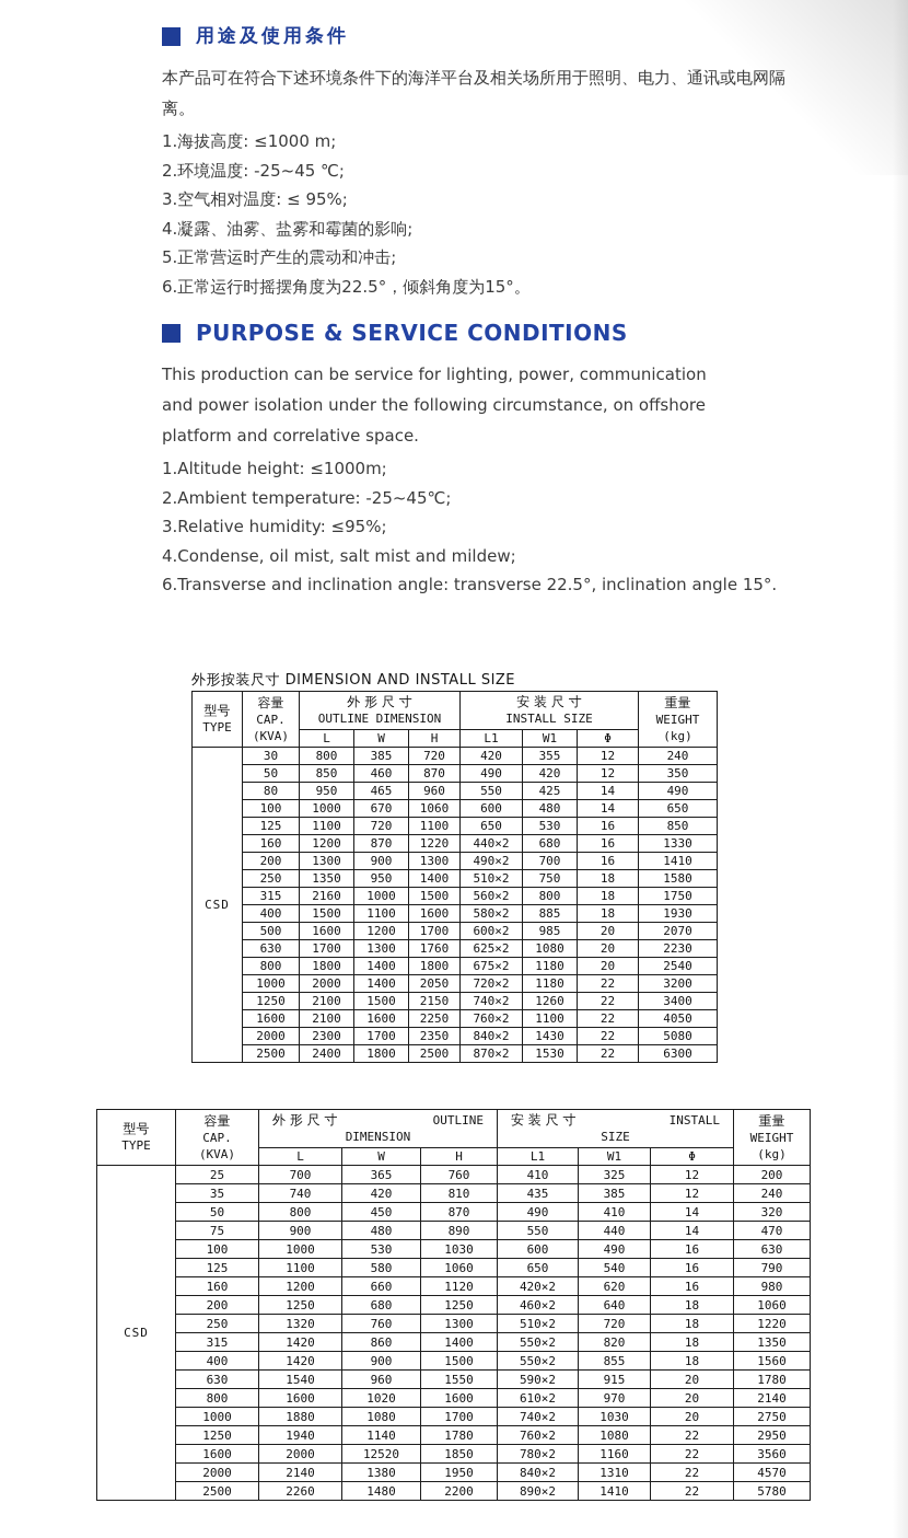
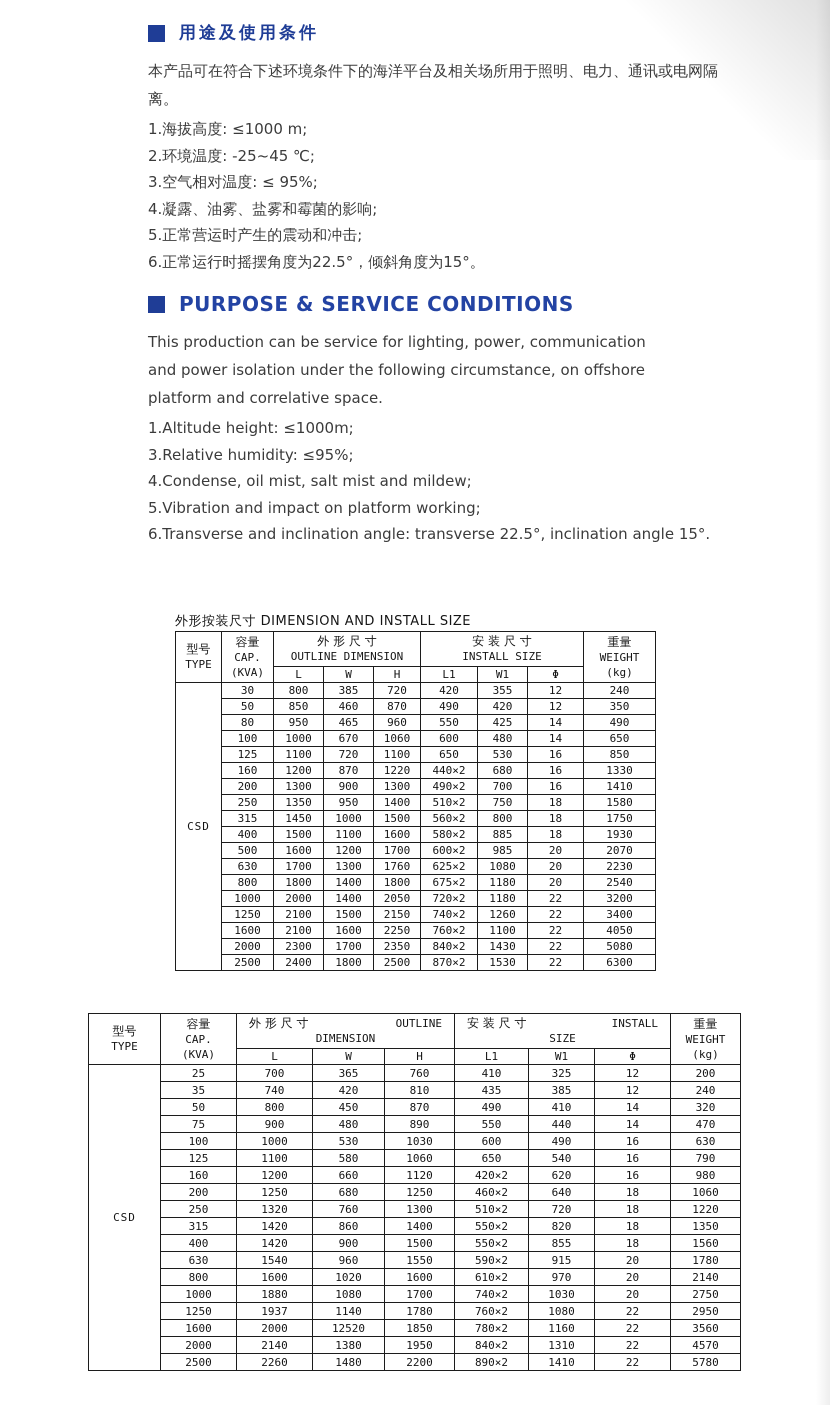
  用途及使用条件
  本产品可在符合下述环境条件下的海洋平台及相关场所用于照明、电力、通讯或电网隔离。
  1.海拔高度: ≤1000 m;
  2.环境温度: -25~45 ℃;
  3.空气相对温度: ≤ 95%;
  4.凝露、油雾、盐雾和霉菌的影响;
  5.正常营运时产生的震动和冲击;
  6.正常运行时摇摆角度为22.5°，倾斜角度为15°。
  PURPOSE & SERVICE CONDITIONS
  This production can be service for lighting, power, communication and power isolation under the following circumstance, on offshore platform and correlative space.
  1.Altitude height: ≤1000m;
- 2.Ambient temperature: -25~45℃;
  3.Relative humidity: ≤95%;
  4.Condense, oil mist, salt mist and mildew;
+ 5.Vibration and impact on platform working;
  6.Transverse and inclination angle: transverse 22.5°, inclination angle 15°.
  外形按装尺寸 DIMENSION AND INSTALL SIZE
  型号 TYPE	容量 CAP. (KVA)	外 形 尺 寸 OUTLINE DIMENSION	安 装 尺 寸 INSTALL SIZE	重量 WEIGHT (kg)
  L	W	H	L1	W1	Φ
  CSD	30	800	385	720	420	355	12	240
  50	850	460	870	490	420	12	350
  80	950	465	960	550	425	14	490
  100	1000	670	1060	600	480	14	650
  125	1100	720	1100	650	530	16	850
  160	1200	870	1220	440×2	680	16	1330
  200	1300	900	1300	490×2	700	16	1410
  250	1350	950	1400	510×2	750	18	1580
- 315	2160	1000	1500	560×2	800	18	1750
+ 315	1450	1000	1500	560×2	800	18	1750
  400	1500	1100	1600	580×2	885	18	1930
  500	1600	1200	1700	600×2	985	20	2070
  630	1700	1300	1760	625×2	1080	20	2230
  800	1800	1400	1800	675×2	1180	20	2540
  1000	2000	1400	2050	720×2	1180	22	3200
  1250	2100	1500	2150	740×2	1260	22	3400
  1600	2100	1600	2250	760×2	1100	22	4050
  2000	2300	1700	2350	840×2	1430	22	5080
  2500	2400	1800	2500	870×2	1530	22	6300
  型号 TYPE	容量 CAP. (KVA)	外 形 尺 寸 OUTLINE DIMENSION	安 装 尺 寸 INSTALL SIZE	重量 WEIGHT (kg)
  L	W	H	L1	W1	Φ
  CSD	25	700	365	760	410	325	12	200
  35	740	420	810	435	385	12	240
  50	800	450	870	490	410	14	320
  75	900	480	890	550	440	14	470
  100	1000	530	1030	600	490	16	630
  125	1100	580	1060	650	540	16	790
  160	1200	660	1120	420×2	620	16	980
  200	1250	680	1250	460×2	640	18	1060
  250	1320	760	1300	510×2	720	18	1220
  315	1420	860	1400	550×2	820	18	1350
  400	1420	900	1500	550×2	855	18	1560
  630	1540	960	1550	590×2	915	20	1780
  800	1600	1020	1600	610×2	970	20	2140
  1000	1880	1080	1700	740×2	1030	20	2750
- 1250	1940	1140	1780	760×2	1080	22	2950
+ 1250	1937	1140	1780	760×2	1080	22	2950
  1600	2000	12520	1850	780×2	1160	22	3560
  2000	2140	1380	1950	840×2	1310	22	4570
  2500	2260	1480	2200	890×2	1410	22	5780
